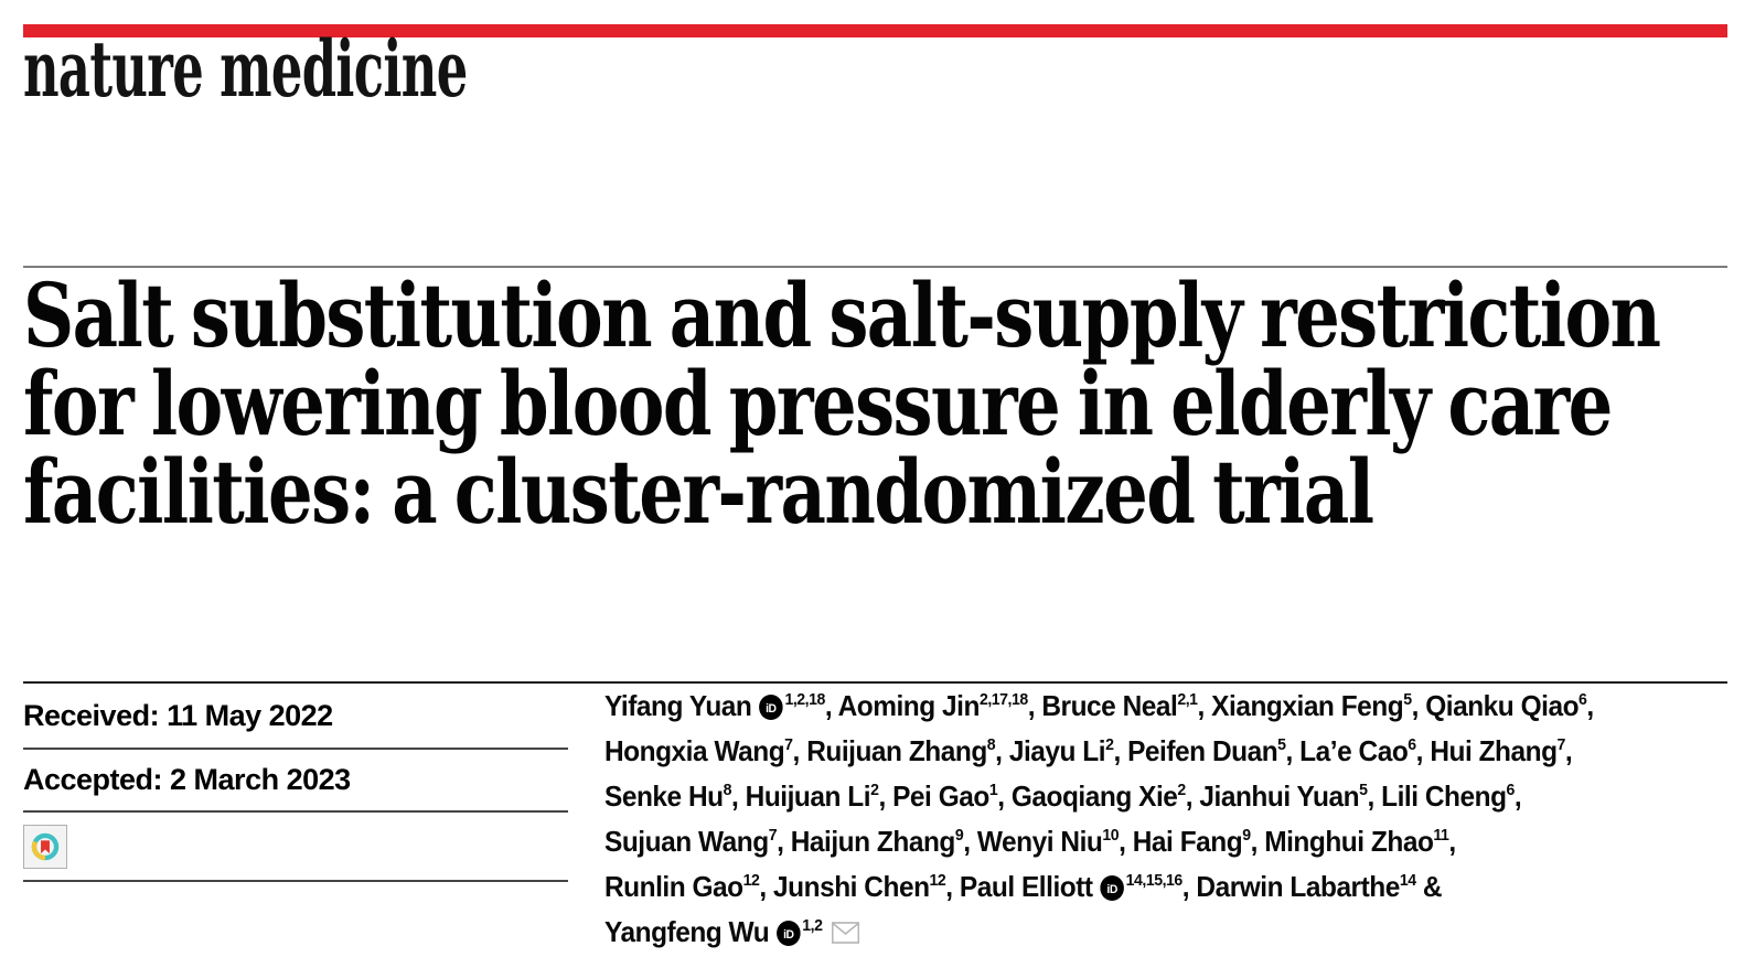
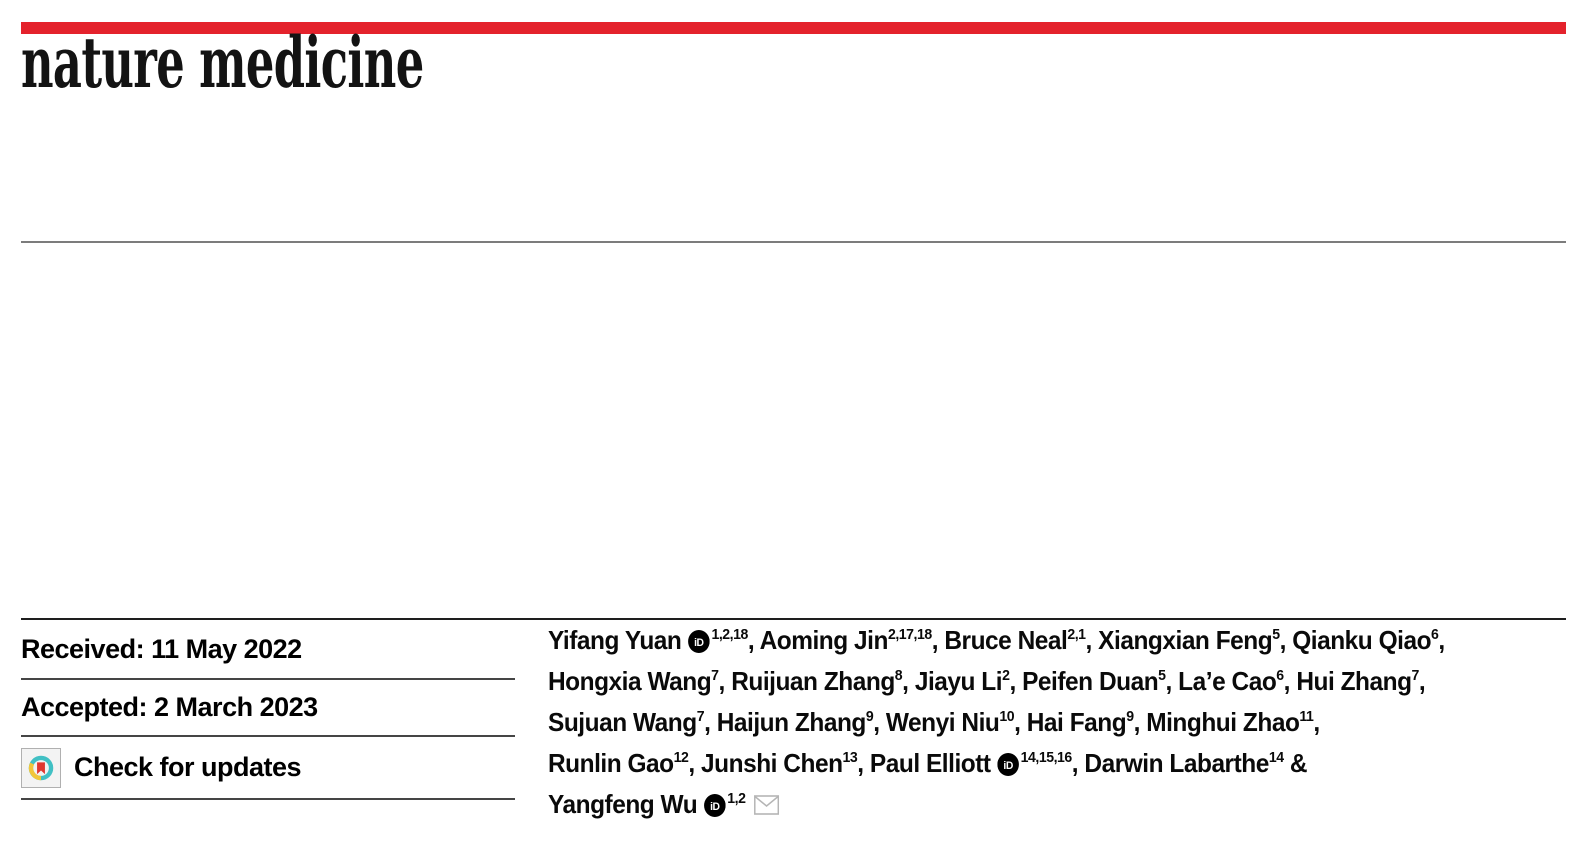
  nature medicine
- Salt substitution and salt-supply restriction
- for lowering blood pressure in elderly care
- facilities: a cluster-randomized trial
  Received: 11 May 2022
  Accepted: 2 March 2023
+ Check for updates
  Yifang Yuan
  iD
  1,2,18, Aoming Jin2,17,18, Bruce Neal2,1, Xiangxian Feng5, Qianku Qiao6,
  Hongxia Wang7, Ruijuan Zhang8, Jiayu Li2, Peifen Duan5, La’e Cao6, Hui Zhang7,
- Senke Hu8, Huijuan Li2, Pei Gao1, Gaoqiang Xie2, Jianhui Yuan5, Lili Cheng6,
  Sujuan Wang7, Haijun Zhang9, Wenyi Niu10, Hai Fang9, Minghui Zhao11,
- Runlin Gao12, Junshi Chen12, Paul Elliott
+ Runlin Gao12, Junshi Chen13, Paul Elliott
  iD
  14,15,16, Darwin Labarthe14 &
  Yangfeng Wu
  iD
  1,2
